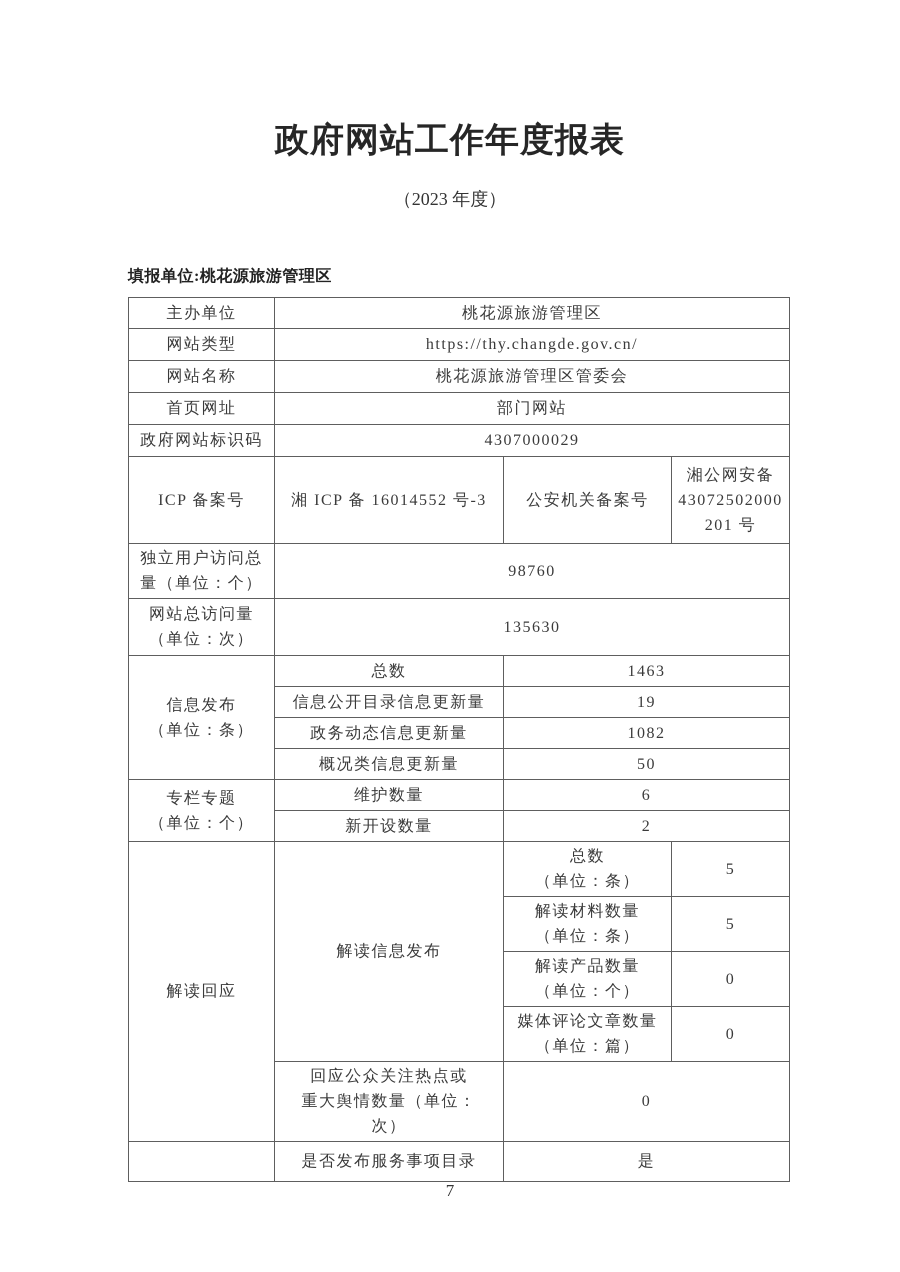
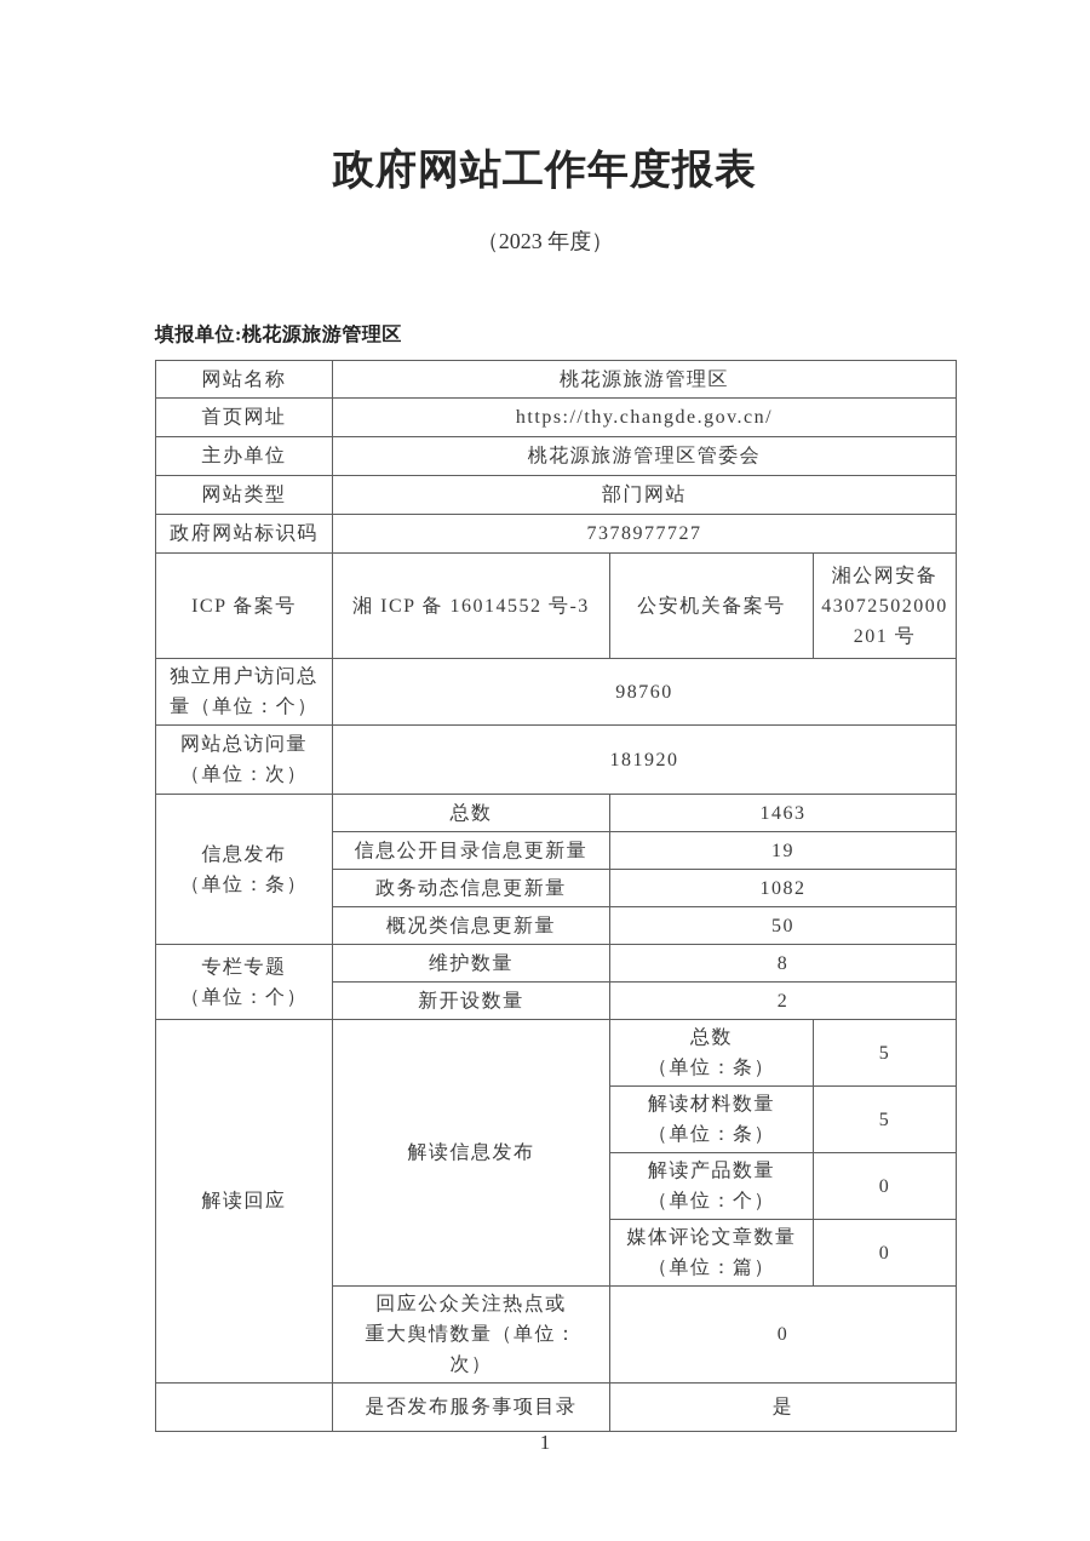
  政府网站工作年度报表
  （2023 年度）
  填报单位:桃花源旅游管理区
- 主办单位	桃花源旅游管理区
+ 网站名称	桃花源旅游管理区
- 网站类型	https://thy.changde.gov.cn/
+ 首页网址	https://thy.changde.gov.cn/
- 网站名称	桃花源旅游管理区管委会
+ 主办单位	桃花源旅游管理区管委会
- 首页网址	部门网站
+ 网站类型	部门网站
- 政府网站标识码	4307000029
+ 政府网站标识码	7378977727
  ICP 备案号	湘 ICP 备 16014552 号-3	公安机关备案号	湘公网安备 43072502000 201 号
  独立用户访问总 量（单位：个）	98760
- 网站总访问量 （单位：次）	135630
+ 网站总访问量 （单位：次）	181920
  信息发布 （单位：条）	总数	1463
  信息公开目录信息更新量	19
  政务动态信息更新量	1082
  概况类信息更新量	50
- 专栏专题 （单位：个）	维护数量	6
+ 专栏专题 （单位：个）	维护数量	8
  新开设数量	2
  解读回应	解读信息发布	总数 （单位：条）	5
  解读材料数量 （单位：条）	5
  解读产品数量 （单位：个）	0
  媒体评论文章数量 （单位：篇）	0
  回应公众关注热点或 重大舆情数量（单位： 次）	0
  	是否发布服务事项目录	是
- 7
+ 1
